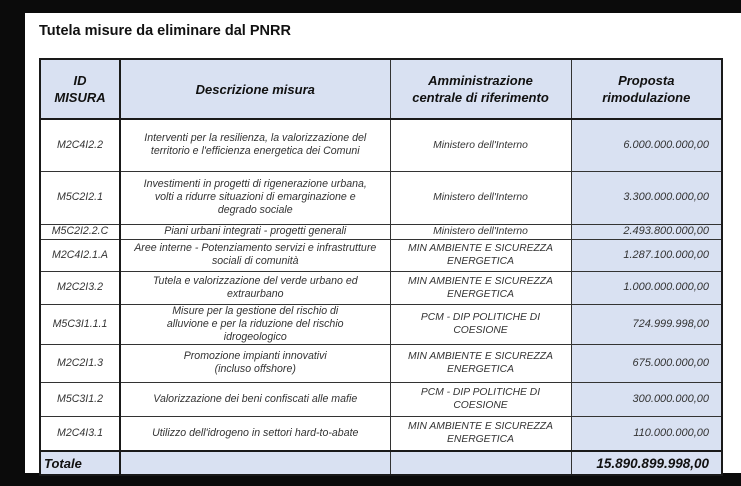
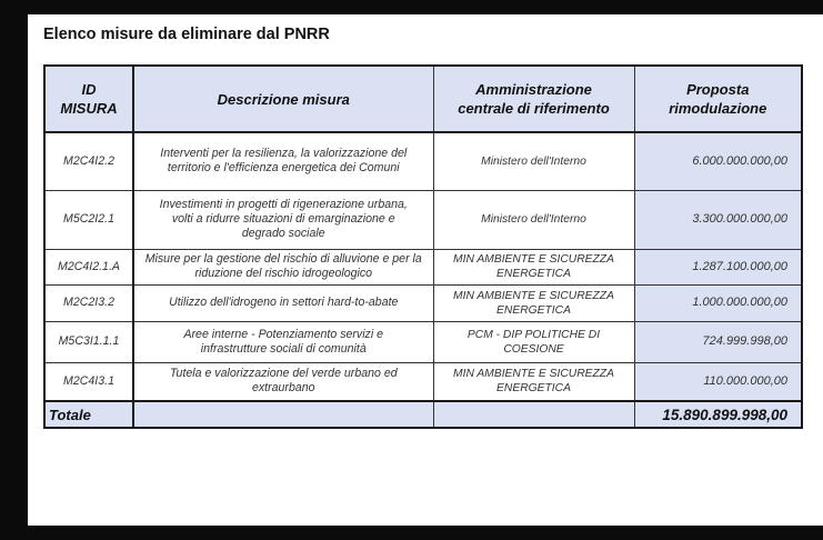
- Tutela misure da eliminare dal PNRR
+ Elenco misure da eliminare dal PNRR
  ID MISURA	Descrizione misura	Amministrazione centrale di riferimento	Proposta rimodulazione
  M2C4I2.2	Interventi per la resilienza, la valorizzazione del territorio e l'efficienza energetica dei Comuni	Ministero dell'Interno	6.000.000.000,00
  M5C2I2.1	Investimenti in progetti di rigenerazione urbana, volti a ridurre situazioni di emarginazione e degrado sociale	Ministero dell'Interno	3.300.000.000,00
- M5C2I2.2.C	Piani urbani integrati - progetti generali	Ministero dell'Interno	2.493.800.000,00
- M2C4I2.1.A	Aree interne - Potenziamento servizi e infrastrutture sociali di comunità	MIN AMBIENTE E SICUREZZA ENERGETICA	1.287.100.000,00
+ M2C4I2.1.A	Misure per la gestione del rischio di alluvione e per la riduzione del rischio idrogeologico	MIN AMBIENTE E SICUREZZA ENERGETICA	1.287.100.000,00
- M2C2I3.2	Tutela e valorizzazione del verde urbano ed extraurbano	MIN AMBIENTE E SICUREZZA ENERGETICA	1.000.000.000,00
+ M2C2I3.2	Utilizzo dell'idrogeno in settori hard-to-abate	MIN AMBIENTE E SICUREZZA ENERGETICA	1.000.000.000,00
- M5C3I1.1.1	Misure per la gestione del rischio di alluvione e per la riduzione del rischio idrogeologico	PCM - DIP POLITICHE DI COESIONE	724.999.998,00
+ M5C3I1.1.1	Aree interne - Potenziamento servizi e infrastrutture sociali di comunità	PCM - DIP POLITICHE DI COESIONE	724.999.998,00
- M2C2I1.3	Promozione impianti innovativi (incluso offshore)	MIN AMBIENTE E SICUREZZA ENERGETICA	675.000.000,00
- M5C3I1.2	Valorizzazione dei beni confiscati alle mafie	PCM - DIP POLITICHE DI COESIONE	300.000.000,00
- M2C4I3.1	Utilizzo dell'idrogeno in settori hard-to-abate	MIN AMBIENTE E SICUREZZA ENERGETICA	110.000.000,00
+ M2C4I3.1	Tutela e valorizzazione del verde urbano ed extraurbano	MIN AMBIENTE E SICUREZZA ENERGETICA	110.000.000,00
  Totale			15.890.899.998,00
